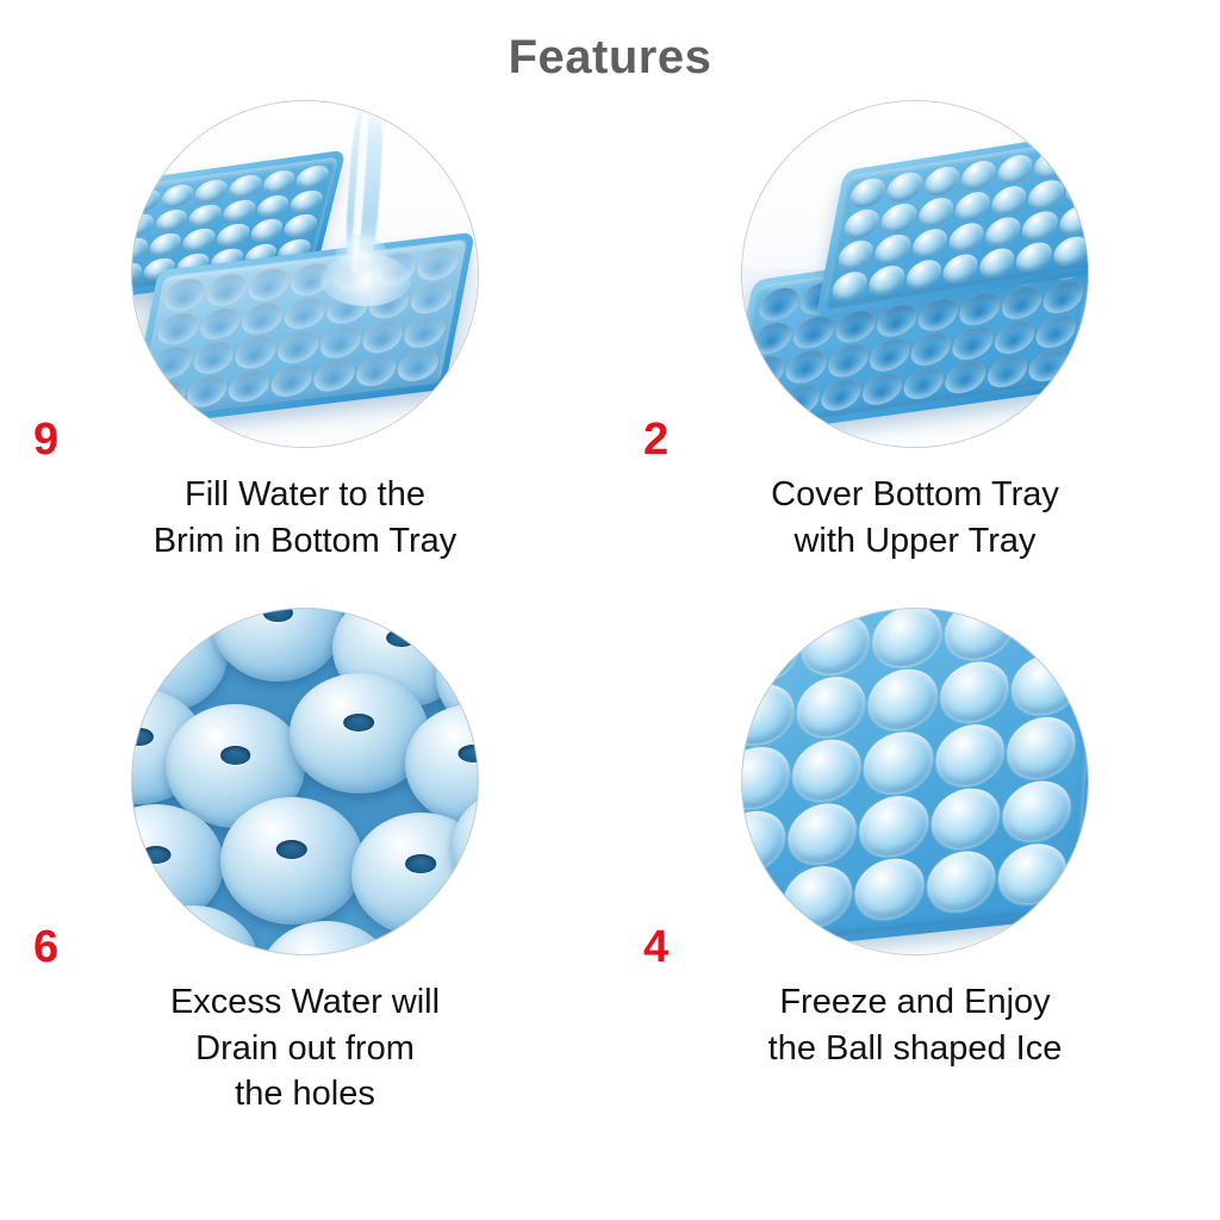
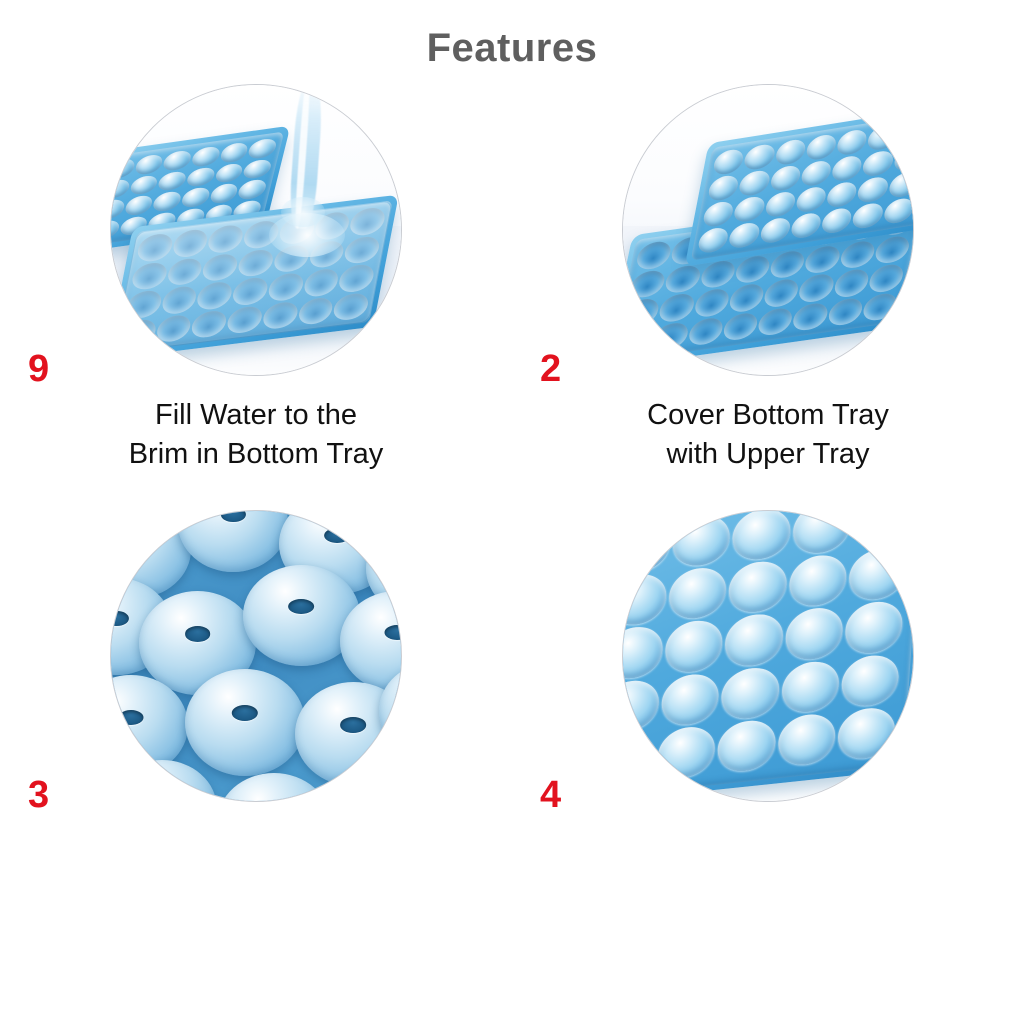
  Features
  9
  Fill Water to the
  Brim in Bottom Tray
  2
  Cover Bottom Tray
  with Upper Tray
- 6
+ 3
- Excess Water will
- Drain out from
- the holes
  4
- Freeze and Enjoy
- the Ball shaped Ice
